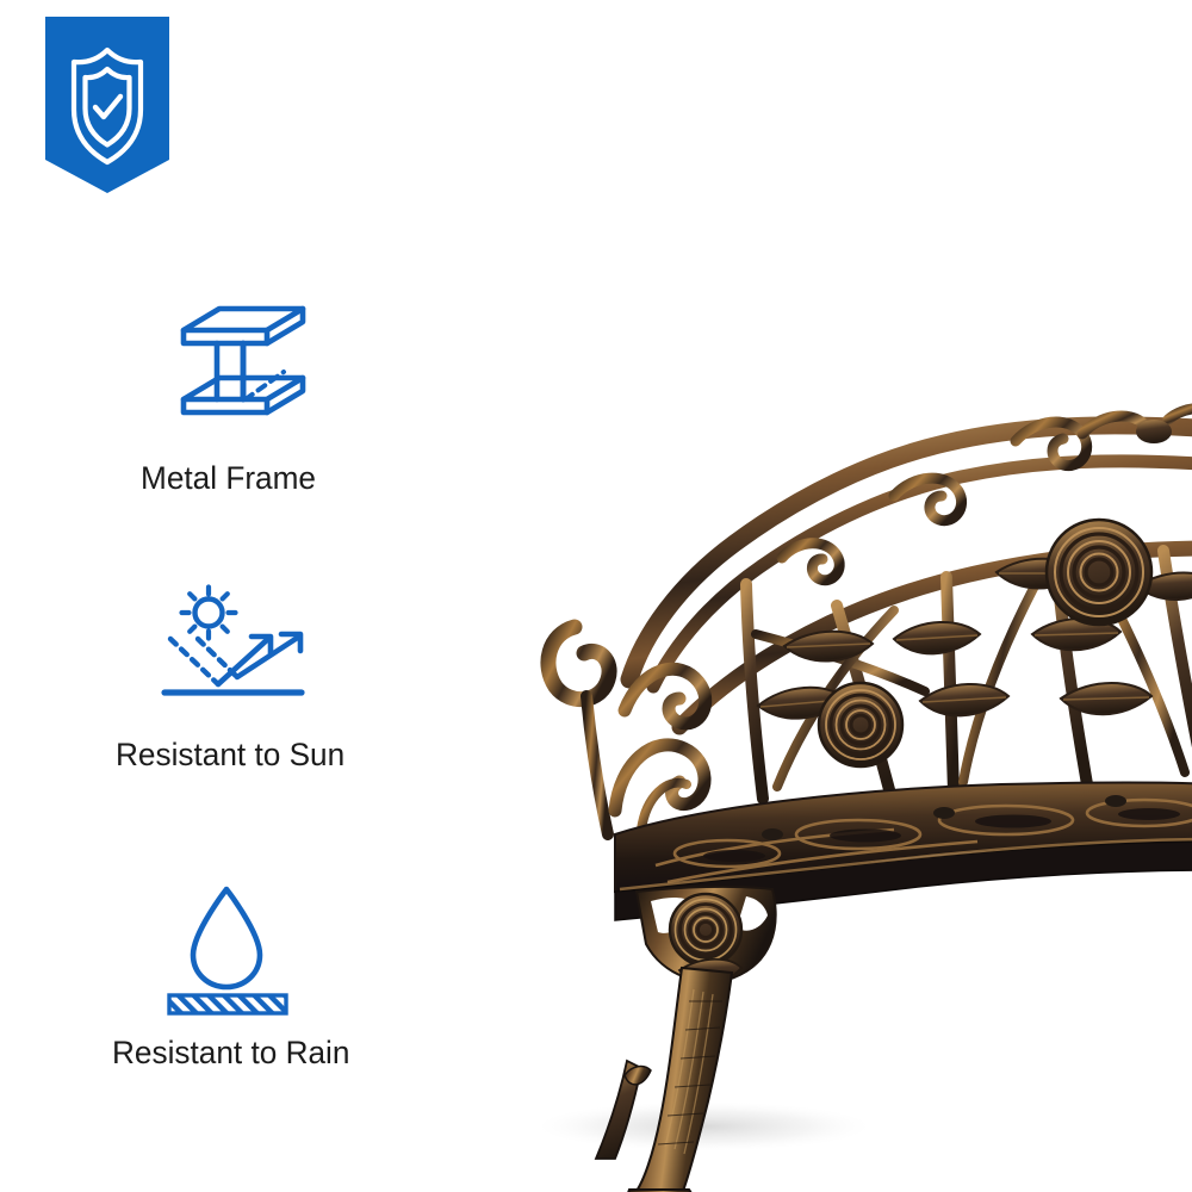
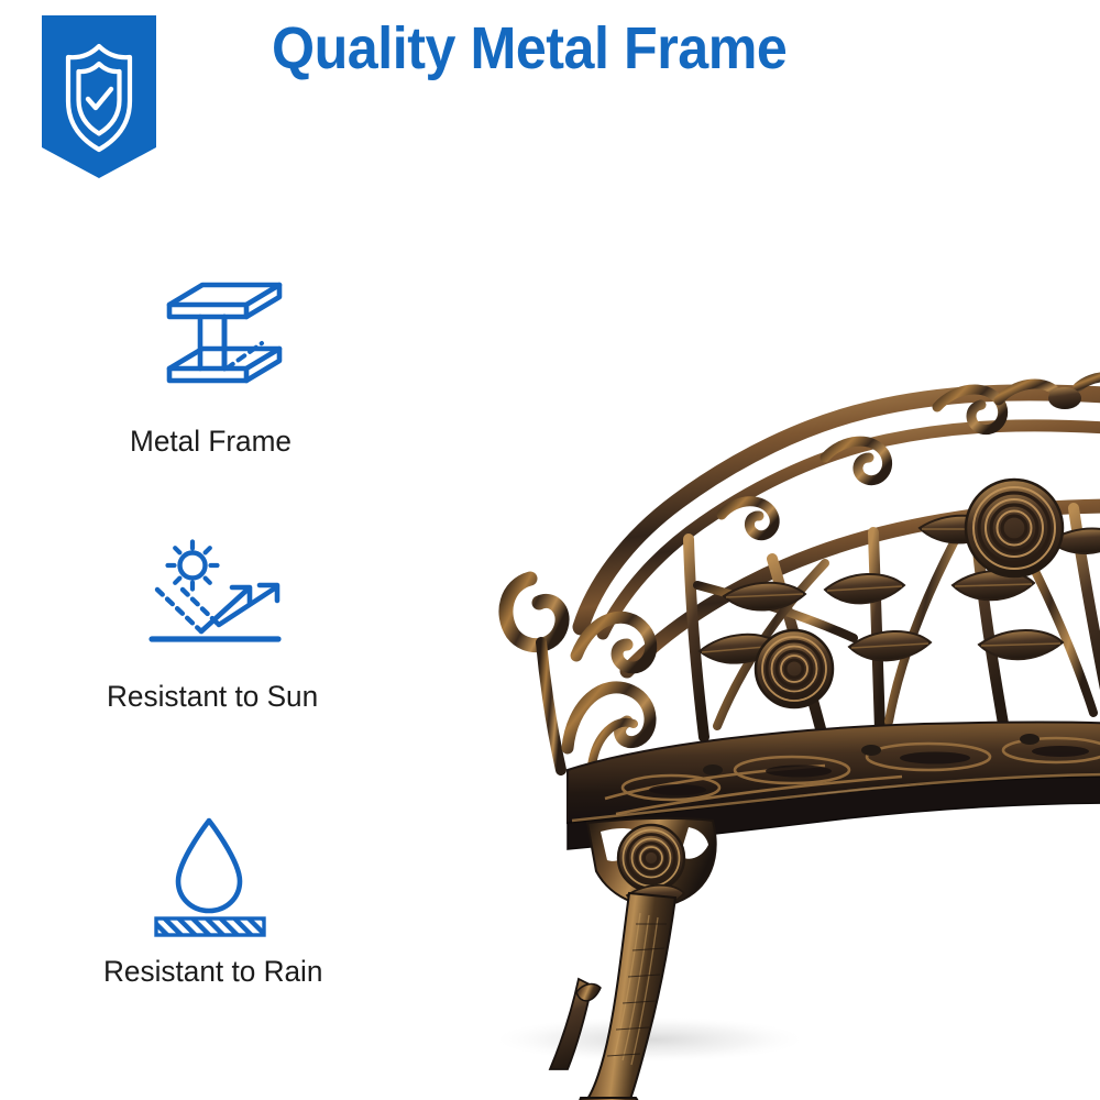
+ Quality Metal Frame
  Metal Frame
  Resistant to Sun
  Resistant to Rain
